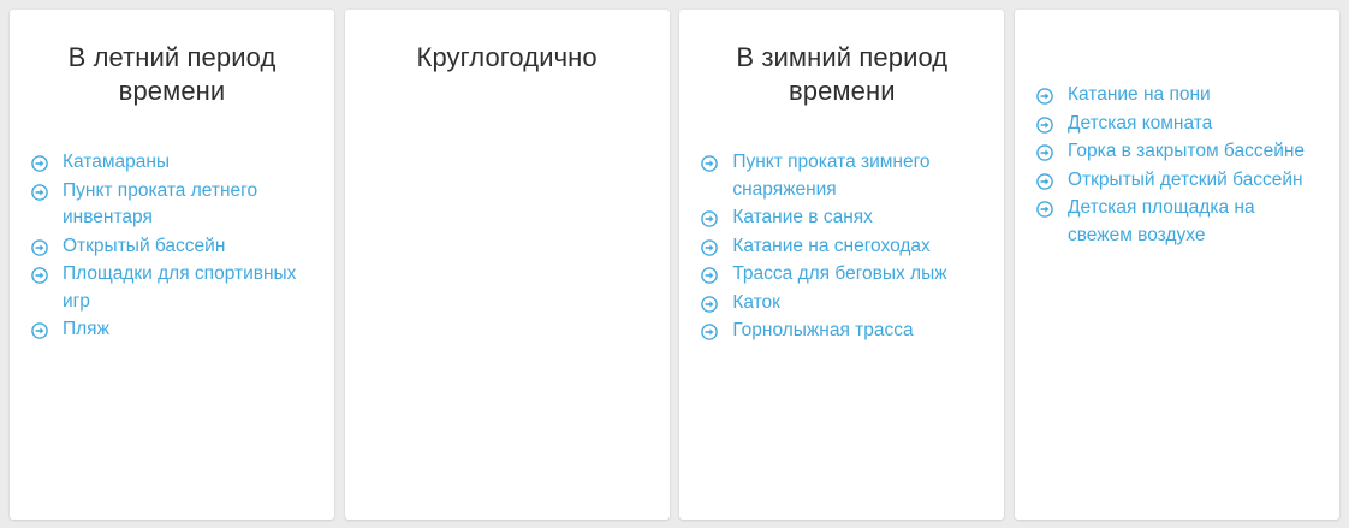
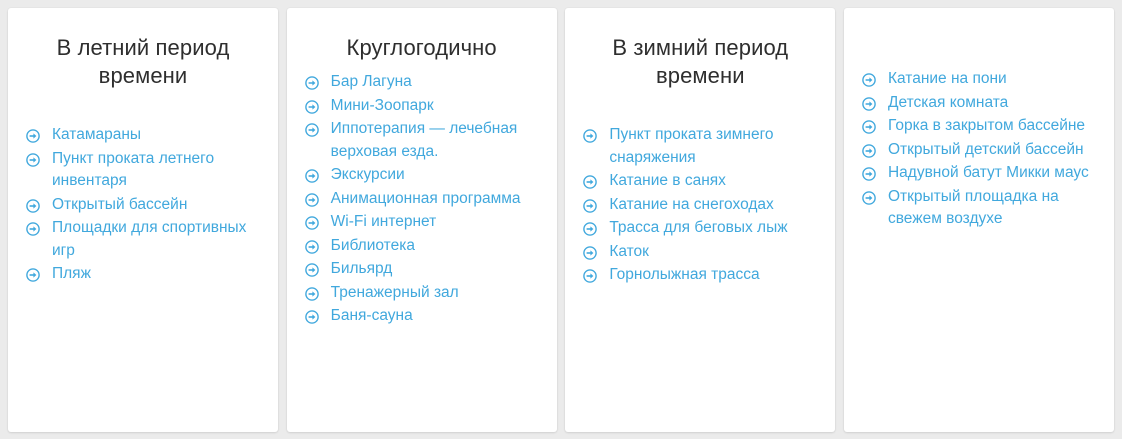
  В летний период времени
  Катамараны
  Пункт проката летнего инвентаря
  Открытый бассейн
  Площадки для спортивных игр
  Пляж
  Круглогодично
+ Бар Лагуна
+ Мини-Зоопарк
+ Иппотерапия — лечебная верховая езда.
+ Экскурсии
+ Анимационная программа
+ Wi-Fi интернет
+ Библиотека
+ Бильярд
+ Тренажерный зал
+ Баня-сауна
  В зимний период времени
  Пункт проката зимнего снаряжения
  Катание в санях
  Катание на снегоходах
  Трасса для беговых лыж
  Каток
  Горнолыжная трасса
  Катание на пони
  Детская комната
  Горка в закрытом бассейне
  Открытый детский бассейн
+ Надувной батут Микки маус
- Детская площадка на свежем воздухе
+ Открытый площадка на свежем воздухе
